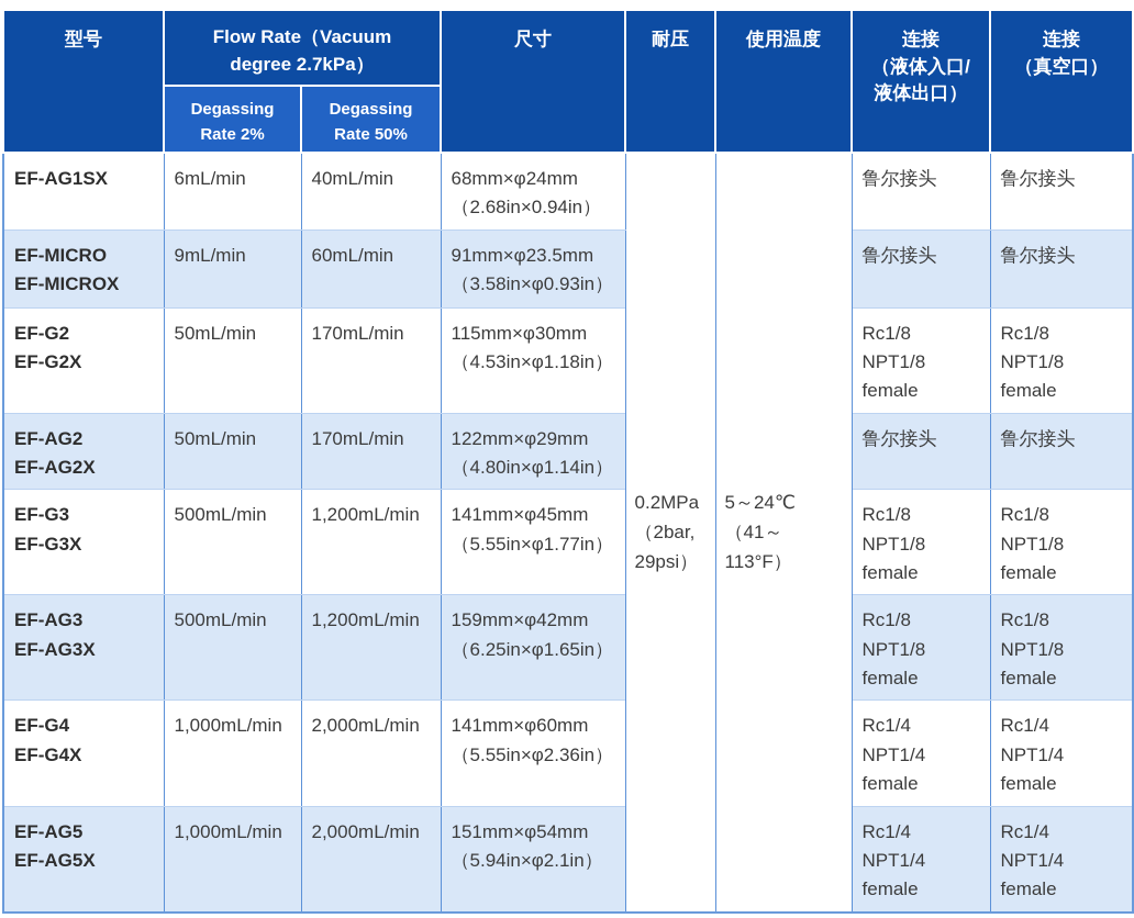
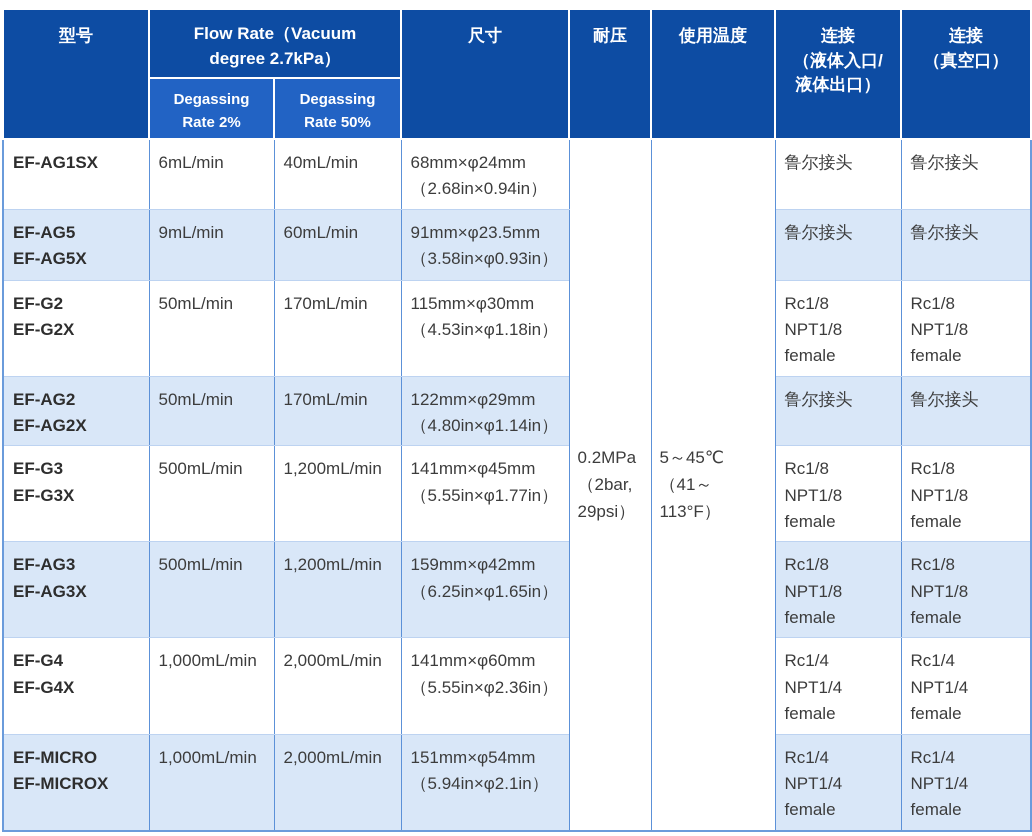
  型号	Flow Rate（Vacuum degree 2.7kPa）	尺寸	耐压	使用温度	连接 （液体入口/ 液体出口）	连接 （真空口）
  Degassing Rate 2%	Degassing Rate 50%
- EF-AG1SX	6mL/min	40mL/min	68mm×φ24mm （2.68in×0.94in）	0.2MPa （2bar, 29psi）	5～24℃ （41～ 113°F）	鲁尔接头	鲁尔接头
+ EF-AG1SX	6mL/min	40mL/min	68mm×φ24mm （2.68in×0.94in）	0.2MPa （2bar, 29psi）	5～45℃ （41～ 113°F）	鲁尔接头	鲁尔接头
- EF-MICRO EF-MICROX	9mL/min	60mL/min	91mm×φ23.5mm （3.58in×φ0.93in）	鲁尔接头	鲁尔接头
+ EF-AG5 EF-AG5X	9mL/min	60mL/min	91mm×φ23.5mm （3.58in×φ0.93in）	鲁尔接头	鲁尔接头
  EF-G2 EF-G2X	50mL/min	170mL/min	115mm×φ30mm （4.53in×φ1.18in）	Rc1/8 NPT1/8 female	Rc1/8 NPT1/8 female
  EF-AG2 EF-AG2X	50mL/min	170mL/min	122mm×φ29mm （4.80in×φ1.14in）	鲁尔接头	鲁尔接头
  EF-G3 EF-G3X	500mL/min	1,200mL/min	141mm×φ45mm （5.55in×φ1.77in）	Rc1/8 NPT1/8 female	Rc1/8 NPT1/8 female
  EF-AG3 EF-AG3X	500mL/min	1,200mL/min	159mm×φ42mm （6.25in×φ1.65in）	Rc1/8 NPT1/8 female	Rc1/8 NPT1/8 female
  EF-G4 EF-G4X	1,000mL/min	2,000mL/min	141mm×φ60mm （5.55in×φ2.36in）	Rc1/4 NPT1/4 female	Rc1/4 NPT1/4 female
- EF-AG5 EF-AG5X	1,000mL/min	2,000mL/min	151mm×φ54mm （5.94in×φ2.1in）	Rc1/4 NPT1/4 female	Rc1/4 NPT1/4 female
+ EF-MICRO EF-MICROX	1,000mL/min	2,000mL/min	151mm×φ54mm （5.94in×φ2.1in）	Rc1/4 NPT1/4 female	Rc1/4 NPT1/4 female
